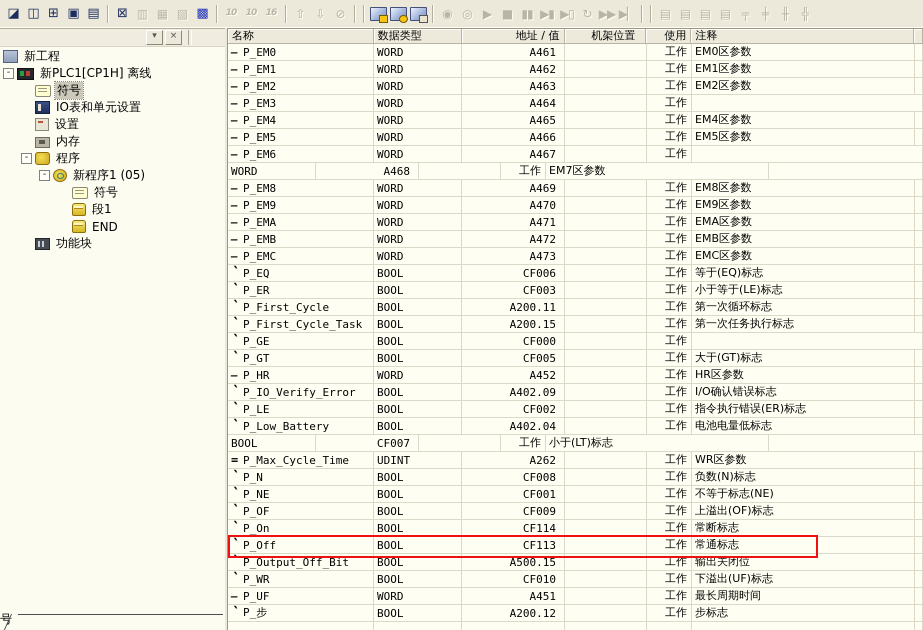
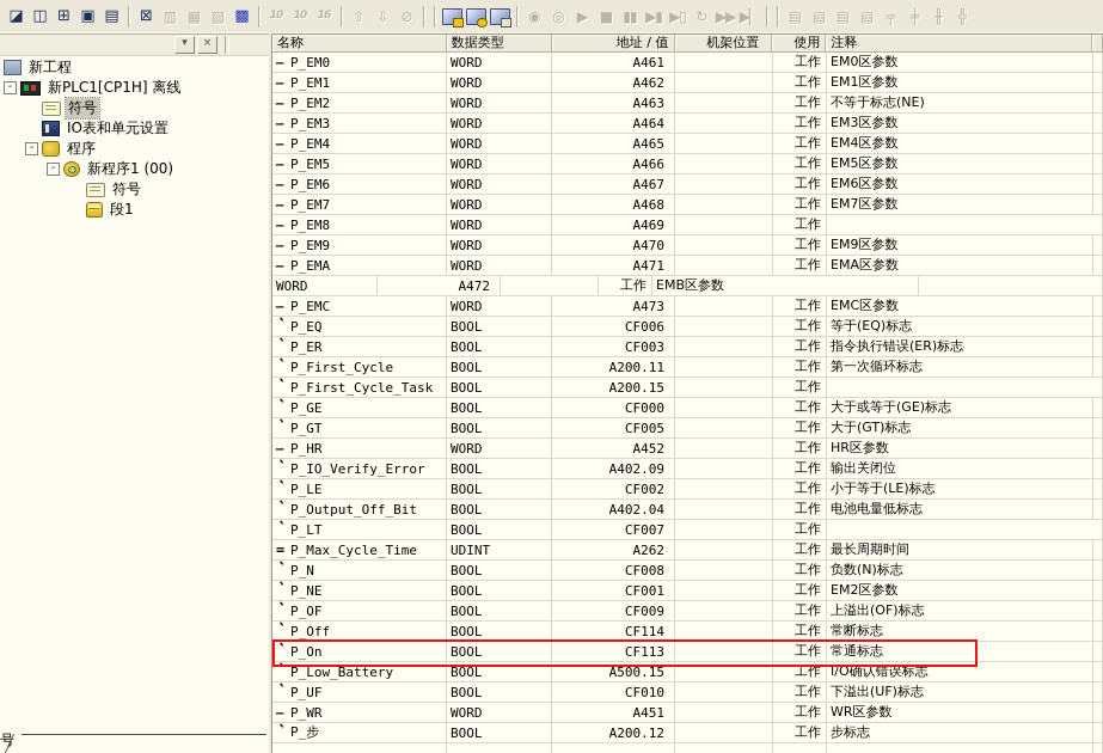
  ◪
  ◫
  ⊞
  ▣
  ▤
  ⊠
  ▥
  ▦
  ▧
  ▩
  10
  10
  16
  ⇧
  ⇩
  ⊘
  ◉
  ◎
  ▶
  ■
  ▮▮
  ▶▮
  ▶▯
  ↻
  ▶▶
  ▶▏
  ▤
  ▤
  ▤
  ▤
  ╤
  ╪
  ╫
  ╬
  ▾
  ×
  新工程
  -
  新PLC1[CP1H] 离线
  符号
  IO表和单元设置
- 设置
- 内存
  -
  程序
  -
- 新程序1 (05)
+ 新程序1 (00)
  符号
  段1
- END
- 功能块
  号
  名称
  数据类型
  地址 / 值
  机架位置
  使用
  注释
  P_EM0
  WORD
  A461
  工作
  EM0区参数
  P_EM1
  WORD
  A462
  工作
  EM1区参数
  P_EM2
  WORD
  A463
  工作
- EM2区参数
+ 不等于标志(NE)
  P_EM3
  WORD
  A464
  工作
+ EM3区参数
  P_EM4
  WORD
  A465
  工作
  EM4区参数
  P_EM5
  WORD
  A466
  工作
  EM5区参数
  P_EM6
  WORD
  A467
  工作
+ EM6区参数
+ P_EM7
  WORD
  A468
  工作
  EM7区参数
  P_EM8
  WORD
  A469
  工作
- EM8区参数
  P_EM9
  WORD
  A470
  工作
  EM9区参数
  P_EMA
  WORD
  A471
  工作
  EMA区参数
- P_EMB
  WORD
  A472
  工作
  EMB区参数
  P_EMC
  WORD
  A473
  工作
  EMC区参数
  P_EQ
  BOOL
  CF006
  工作
  等于(EQ)标志
  P_ER
  BOOL
  CF003
  工作
- 小于等于(LE)标志
+ 指令执行错误(ER)标志
  P_First_Cycle
  BOOL
  A200.11
  工作
  第一次循环标志
  P_First_Cycle_Task
  BOOL
  A200.15
  工作
- 第一次任务执行标志
  P_GE
  BOOL
  CF000
  工作
+ 大于或等于(GE)标志
  P_GT
  BOOL
  CF005
  工作
  大于(GT)标志
  P_HR
  WORD
  A452
  工作
  HR区参数
  P_IO_Verify_Error
  BOOL
  A402.09
  工作
- I/O确认错误标志
+ 输出关闭位
  P_LE
  BOOL
  CF002
  工作
- 指令执行错误(ER)标志
+ 小于等于(LE)标志
- P_Low_Battery
+ P_Output_Off_Bit
  BOOL
  A402.04
  工作
  电池电量低标志
+ P_LT
  BOOL
  CF007
  工作
- 小于(LT)标志
  P_Max_Cycle_Time
  UDINT
  A262
  工作
- WR区参数
+ 最长周期时间
  P_N
  BOOL
  CF008
  工作
  负数(N)标志
  P_NE
  BOOL
  CF001
  工作
- 不等于标志(NE)
+ EM2区参数
  P_OF
  BOOL
  CF009
  工作
  上溢出(OF)标志
- P_On
+ P_Off
  BOOL
  CF114
  工作
  常断标志
- P_Off
+ P_On
  BOOL
  CF113
  工作
  常通标志
- P_Output_Off_Bit
+ P_Low_Battery
  BOOL
  A500.15
  工作
- 输出关闭位
+ I/O确认错误标志
- P_WR
+ P_UF
  BOOL
  CF010
  工作
  下溢出(UF)标志
- P_UF
+ P_WR
  WORD
  A451
  工作
- 最长周期时间
+ WR区参数
  P_步
  BOOL
  A200.12
  工作
  步标志
